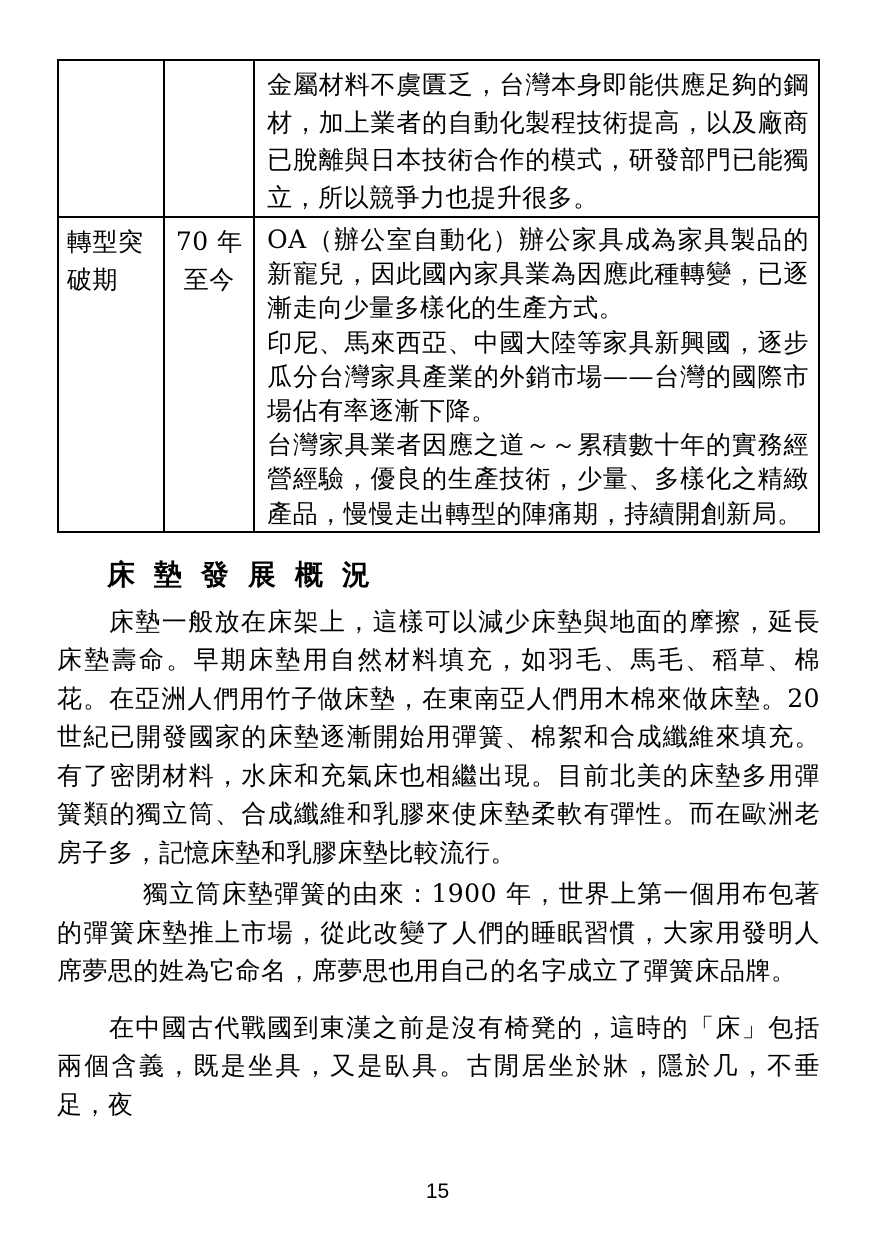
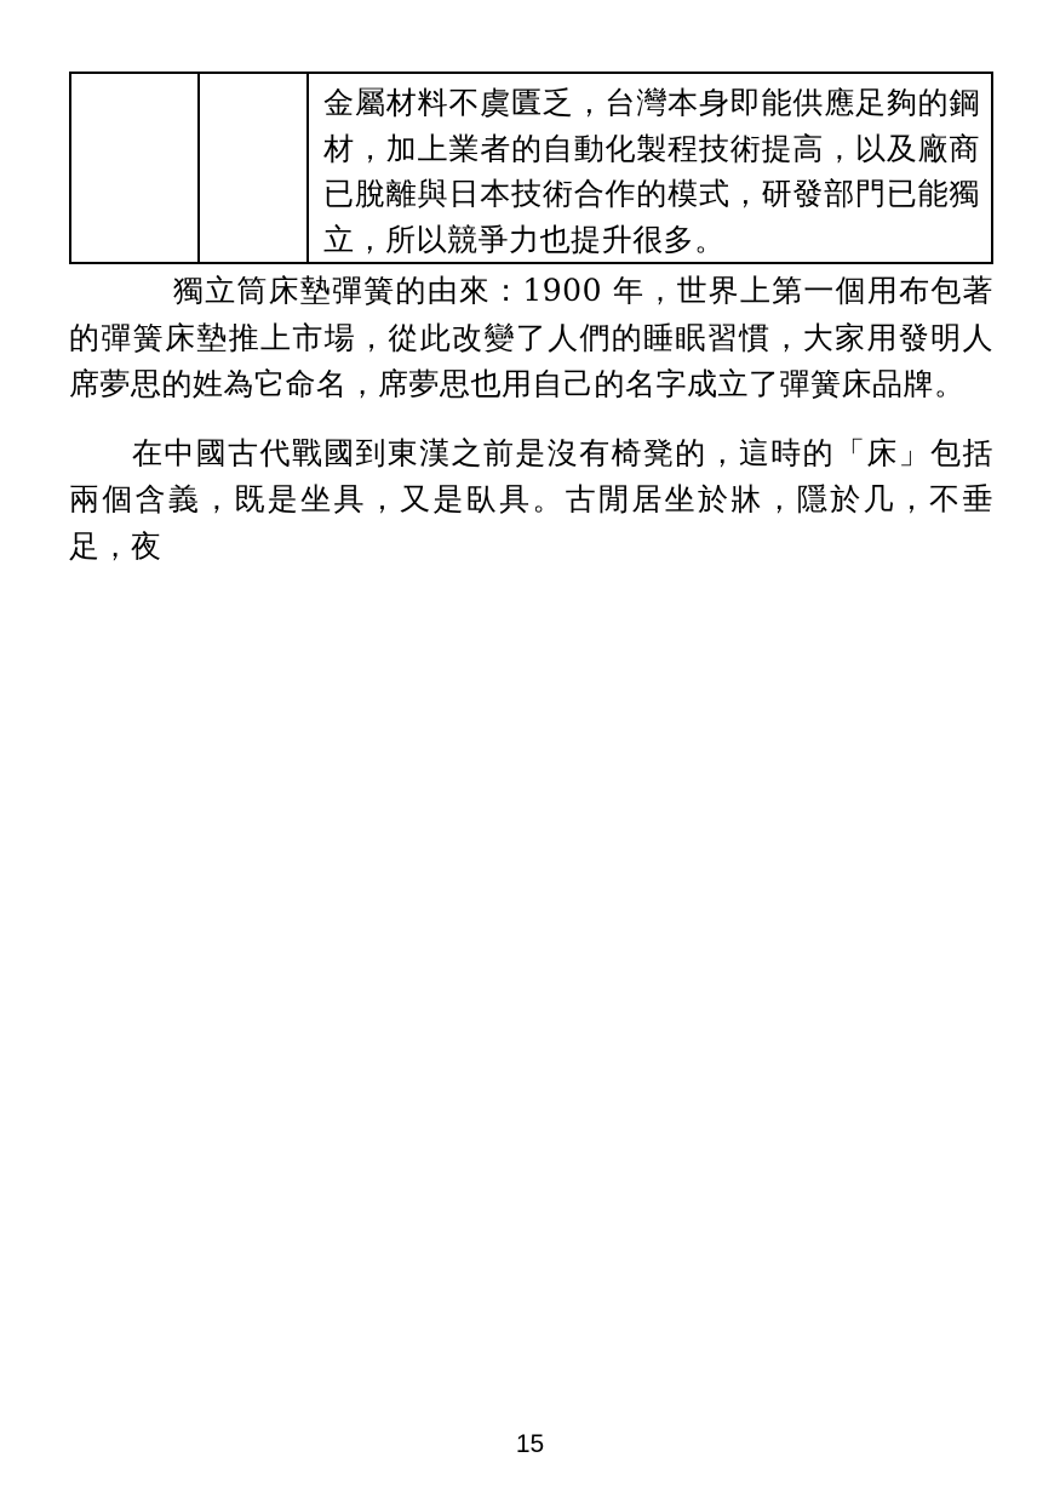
  		金屬材料不虞匱乏，台灣本身即能供應足夠的鋼材，加上業者的自動化製程技術提高，以及廠商已脫離與日本技術合作的模式，研發部門已能獨立，所以競爭力也提升很多。
- 轉型突破期	70 年 至今	OA（辦公室自動化）辦公家具成為家具製品的新寵兒，因此國內家具業為因應此種轉變，已逐漸走向少量多樣化的生產方式。 印尼、馬來西亞、中國大陸等家具新興國，逐步瓜分台灣家具產業的外銷市場——台灣的國際市場佔有率逐漸下降。 台灣家具業者因應之道～～累積數十年的實務經營經驗，優良的生產技術，少量、多樣化之精緻產品，慢慢走出轉型的陣痛期，持續開創新局。
- 床墊發展概況
- 床墊一般放在床架上，這樣可以減少床墊與地面的摩擦，延長床墊壽命。早期床墊用自然材料填充，如羽毛、馬毛、稻草、棉花。在亞洲人們用竹子做床墊，在東南亞人們用木棉來做床墊。20 世紀已開發國家的床墊逐漸開始用彈簧、棉絮和合成纖維來填充。有了密閉材料，水床和充氣床也相繼出現。目前北美的床墊多用彈簧類的獨立筒、合成纖維和乳膠來使床墊柔軟有彈性。而在歐洲老房子多，記憶床墊和乳膠床墊比較流行。
  獨立筒床墊彈簧的由來：1900 年，世界上第一個用布包著的彈簧床墊推上市場，從此改變了人們的睡眠習慣，大家用發明人席夢思的姓為它命名，席夢思也用自己的名字成立了彈簧床品牌。
  在中國古代戰國到東漢之前是沒有椅凳的，這時的「床」包括兩個含義，既是坐具，又是臥具。古閒居坐於牀，隱於几，不垂足，夜
  15
